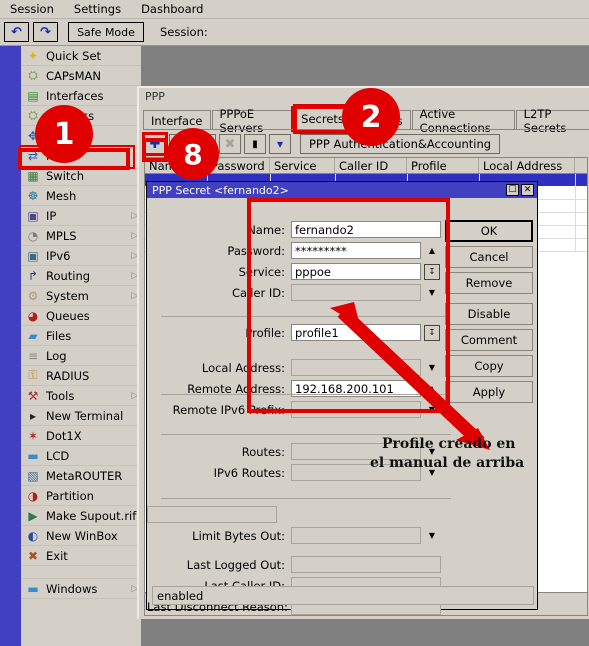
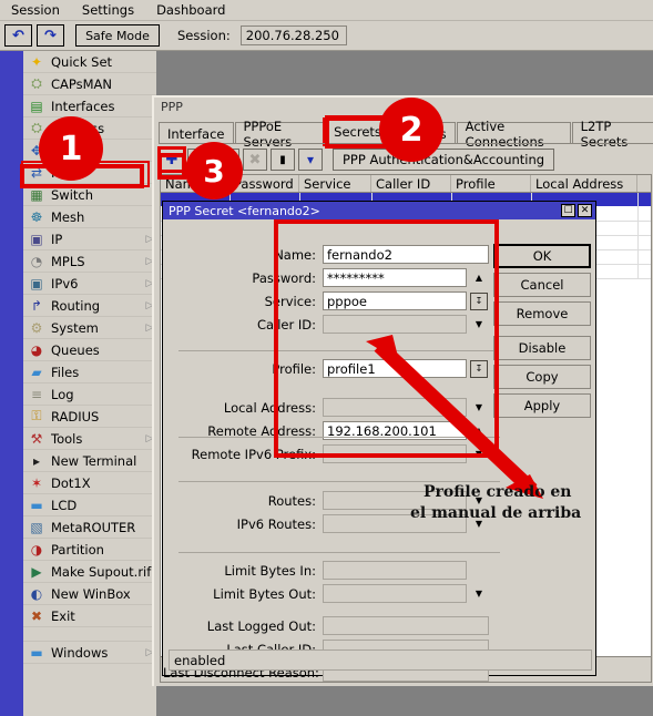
  Session
  Settings
  Dashboard
  ↶
  ↷
  Safe Mode
  Session:
+ 200.76.28.250
  ✦
  Quick Set
  ⛭
  CAPsMAN
  ▤
  Interfaces
  ⛭
  ✥
  ⇄
  ▦
  Switch
  ☸
  Mesh
  ▣
  IP
  ▷
  ◔
  MPLS
  ▷
  ▣
  IPv6
  ▷
  ↱
  Routing
  ▷
  ⚙
  System
  ▷
  ◕
  Queues
  ▰
  Files
  ≡
  Log
  ⚿
  RADIUS
  ⚒
  Tools
  ▷
  ▸
  New Terminal
  ✶
  Dot1X
  ▬
  LCD
  ▧
  MetaROUTER
  ◑
  Partition
  ▶
  Make Supout.rif
  ◐
  New WinBox
  ✖
  Exit
  ▬
  Windows
  ▷
  PPP
  Interface
  PPPoE Servers
  Secrets
  Active Connections
  L2TP Secrets
  ✚
  ✖
  ▮
  ▾
  PPP Authcation&Accounting
  assword
  Service
  Caller ID
  Profile
  Local Address
  PPP Secret <fernando2>
  ☐
  ✕
  Name:
  fernando2
  Password:
  *********
  ▲
  Service:
  pppoe
  ↧
  Caller ID:
  ▼
  Profile:
  profile1
  ↧
  Local Address:
  ▼
  Remote Address:
  192.168.200.101
  Remote IPv6 Prefix:
  ▼
  Routes:
  ▼
  IPv6 Routes:
  ▼
+ Limit Bytes In:
  Limit Bytes Out:
  ▼
  Last Logged Out:
  Last Disconnect Reason:
  OK
  Cancel
  Remove
  Disable
- Comment
  Copy
  Apply
  enabled
  1
  2
- 8
+ 3
  Profile creado en
  el manual de arriba
